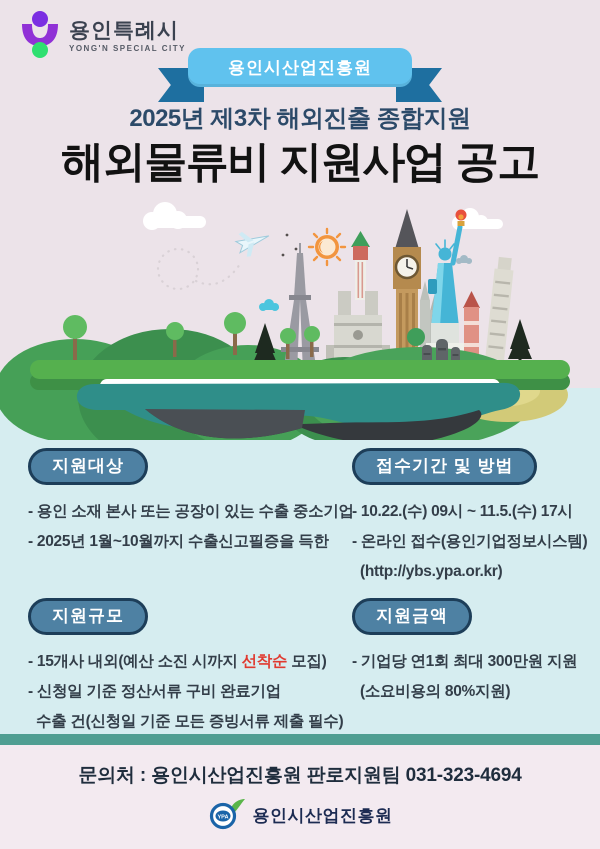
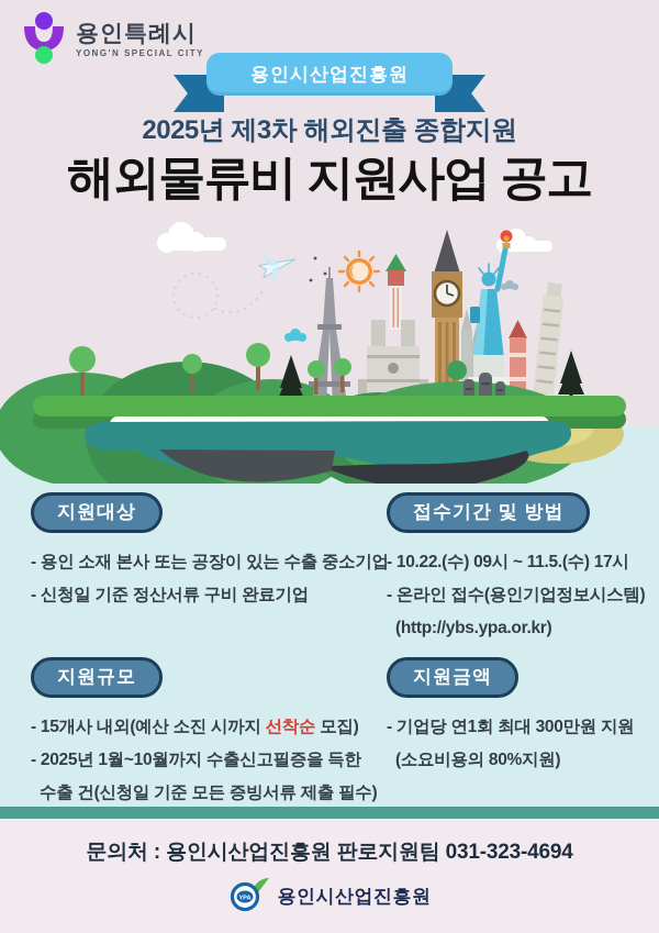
  용인특례시
  YONG'N SPECIAL CITY
  용인시산업진흥원
  2025년 제3차 해외진출 종합지원
  해외물류비 지원사업 공고
  지원대상
  - 용인 소재 본사 또는 공장이 있는 수출 중소기업
- - 2025년 1월~10월까지 수출신고필증을 득한
+ - 신청일 기준 정산서류 구비 완료기업
  접수기간 및 방법
  - 10.22.(수) 09시 ~ 11.5.(수) 17시
  - 온라인 접수(용인기업정보시스템)
  (http://ybs.ypa.or.kr)
  지원규모
  - 15개사 내외(예산 소진 시까지 선착순 모집)
- - 신청일 기준 정산서류 구비 완료기업
+ - 2025년 1월~10월까지 수출신고필증을 득한
  수출 건(신청일 기준 모든 증빙서류 제출 필수)
  지원금액
  - 기업당 연1회 최대 300만원 지원
  (소요비용의 80%지원)
  문의처 : 용인시산업진흥원 판로지원팀 031-323-4694
  용인시산업진흥원
